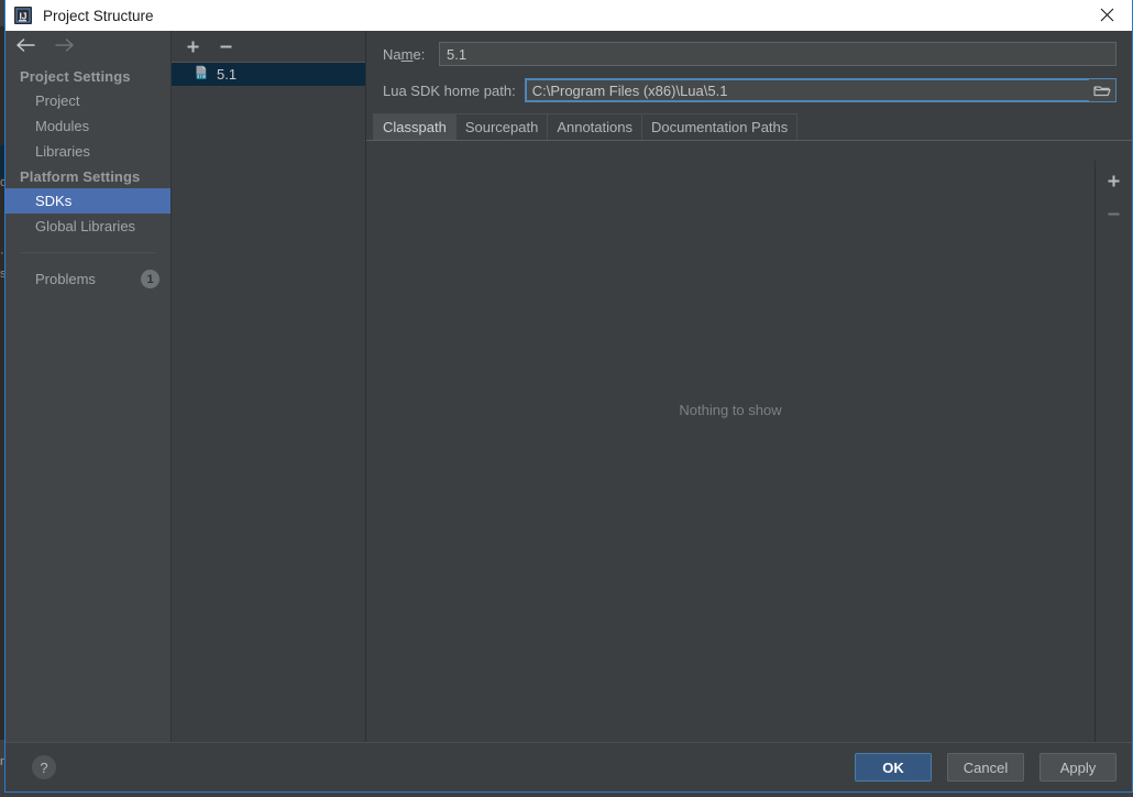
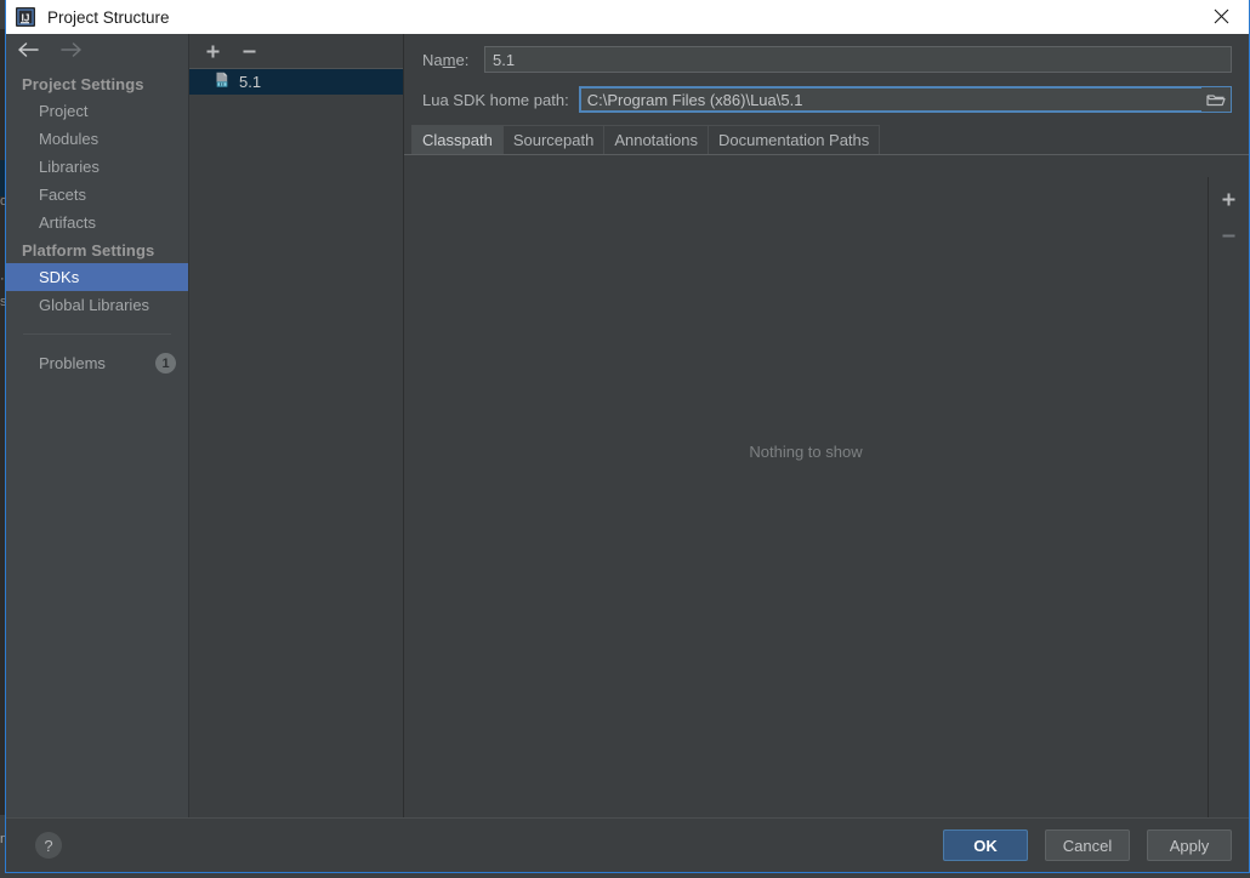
  ·
  s
  IJ
  Project Structure
  Project Settings
  Project
  Modules
  Libraries
+ Facets
+ Artifacts
  Platform Settings
  SDKs
  Global Libraries
  Problems
  1
  5.1
  Name:
  5.1
  Lua SDK home path:
  C:\Program Files (x86)\Lua\5.1
  Classpath
  Sourcepath
  Annotations
  Documentation Paths
  Nothing to show
  ?
  OK
  Cancel
  Apply
